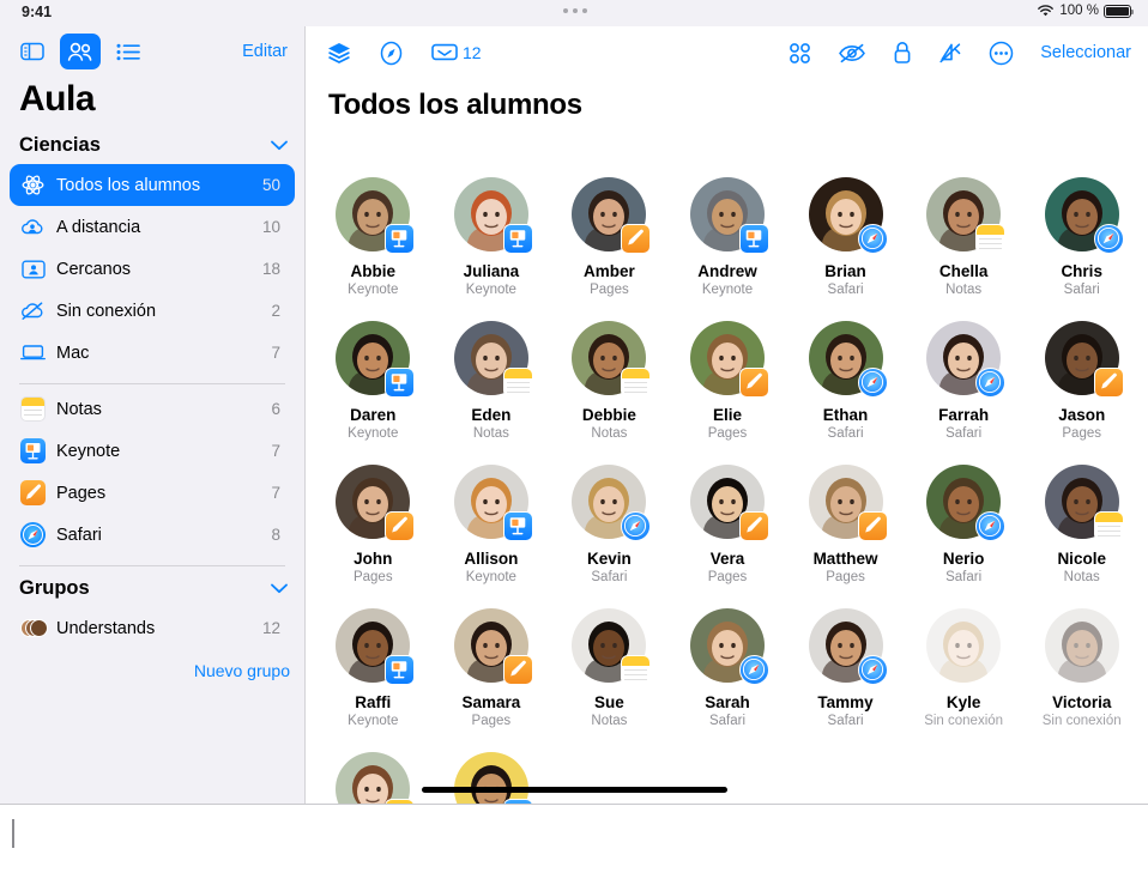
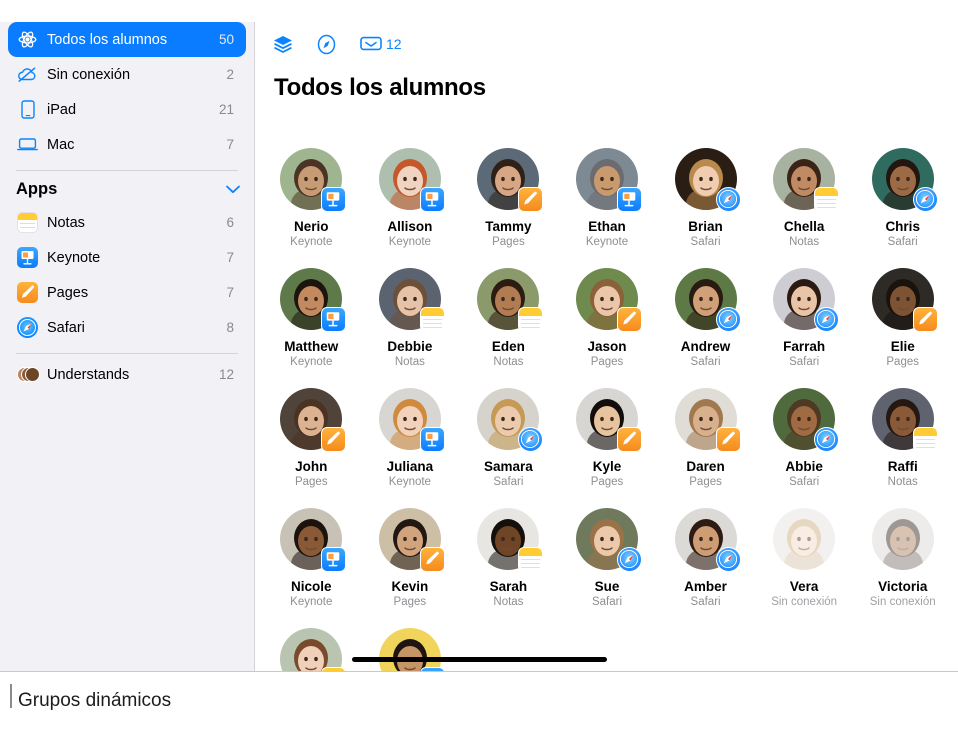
- 9:41
- 100 %
- Editar
- Aula
- Ciencias
  Todos los alumnos
  50
- A distancia
- 10
- Cercanos
- 18
  Sin conexión
  2
+ iPad
+ 21
  Mac
  7
+ Apps
  Notas
  6
  Keynote
  7
  Pages
  7
  Safari
  8
- Grupos
  Understands
  12
- Nuevo grupo
  12
- Seleccionar
  Todos los alumnos
- Abbie
+ Nerio
  Keynote
- Juliana
+ Allison
  Keynote
- Amber
+ Tammy
  Pages
- Andrew
+ Ethan
  Keynote
  Brian
  Safari
  Chella
  Notas
  Chris
  Safari
- Daren
+ Matthew
  Keynote
- Eden
+ Debbie
  Notas
- Debbie
+ Eden
  Notas
- Elie
+ Jason
  Pages
- Ethan
+ Andrew
  Safari
  Farrah
  Safari
- Jason
+ Elie
  Pages
  John
  Pages
- Allison
+ Juliana
  Keynote
- Kevin
+ Samara
  Safari
- Vera
+ Kyle
  Pages
- Matthew
+ Daren
  Pages
- Nerio
+ Abbie
  Safari
- Nicole
+ Raffi
  Notas
- Raffi
+ Nicole
  Keynote
- Samara
+ Kevin
  Pages
- Sue
+ Sarah
  Notas
- Sarah
+ Sue
  Safari
- Tammy
+ Amber
  Safari
- Kyle
+ Vera
  Sin conexión
  Victoria
  Sin conexión
+ Grupos dinámicos
